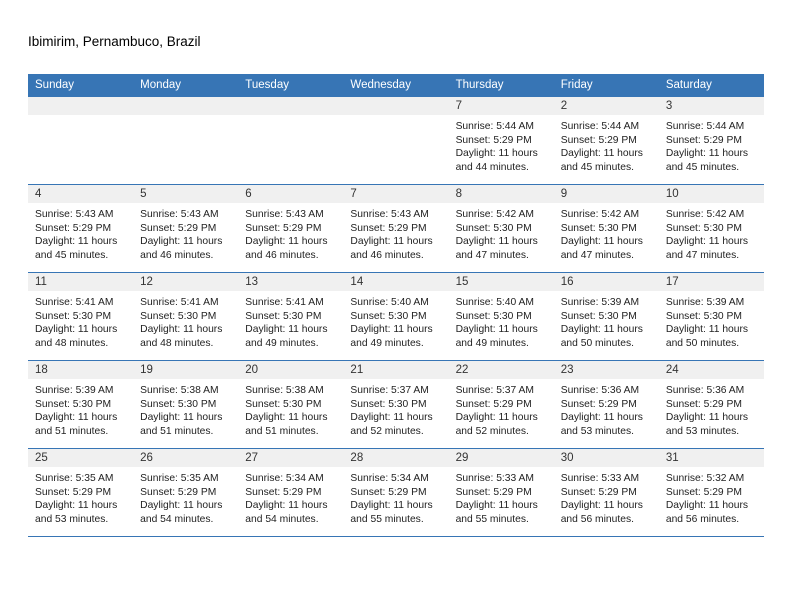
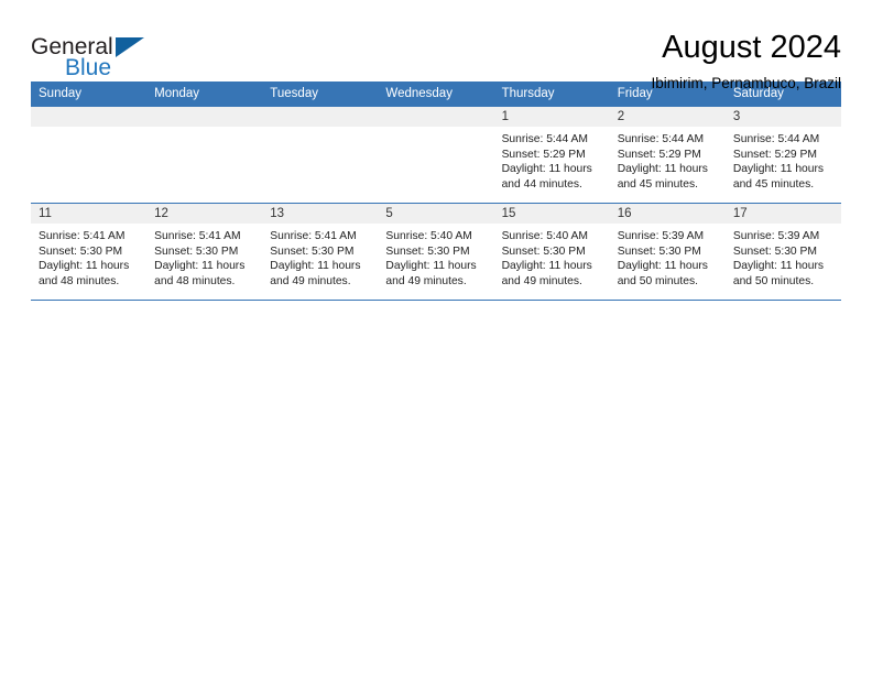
+ General
+ Blue
+ August 2024
  Ibimirim, Pernambuco, Brazil
  Sunday	Monday	Tuesday	Wednesday	Thursday	Friday	Saturday
- 				7Sunrise: 5:44 AMSunset: 5:29 PMDaylight: 11 hours and 44 minutes.	2Sunrise: 5:44 AMSunset: 5:29 PMDaylight: 11 hours and 45 minutes.	3Sunrise: 5:44 AMSunset: 5:29 PMDaylight: 11 hours and 45 minutes.
+ 				1Sunrise: 5:44 AMSunset: 5:29 PMDaylight: 11 hours and 44 minutes.	2Sunrise: 5:44 AMSunset: 5:29 PMDaylight: 11 hours and 45 minutes.	3Sunrise: 5:44 AMSunset: 5:29 PMDaylight: 11 hours and 45 minutes.
- 4Sunrise: 5:43 AMSunset: 5:29 PMDaylight: 11 hours and 45 minutes.	5Sunrise: 5:43 AMSunset: 5:29 PMDaylight: 11 hours and 46 minutes.	6Sunrise: 5:43 AMSunset: 5:29 PMDaylight: 11 hours and 46 minutes.	7Sunrise: 5:43 AMSunset: 5:29 PMDaylight: 11 hours and 46 minutes.	8Sunrise: 5:42 AMSunset: 5:30 PMDaylight: 11 hours and 47 minutes.	9Sunrise: 5:42 AMSunset: 5:30 PMDaylight: 11 hours and 47 minutes.	10Sunrise: 5:42 AMSunset: 5:30 PMDaylight: 11 hours and 47 minutes.
- 11Sunrise: 5:41 AMSunset: 5:30 PMDaylight: 11 hours and 48 minutes.	12Sunrise: 5:41 AMSunset: 5:30 PMDaylight: 11 hours and 48 minutes.	13Sunrise: 5:41 AMSunset: 5:30 PMDaylight: 11 hours and 49 minutes.	14Sunrise: 5:40 AMSunset: 5:30 PMDaylight: 11 hours and 49 minutes.	15Sunrise: 5:40 AMSunset: 5:30 PMDaylight: 11 hours and 49 minutes.	16Sunrise: 5:39 AMSunset: 5:30 PMDaylight: 11 hours and 50 minutes.	17Sunrise: 5:39 AMSunset: 5:30 PMDaylight: 11 hours and 50 minutes.
+ 11Sunrise: 5:41 AMSunset: 5:30 PMDaylight: 11 hours and 48 minutes.	12Sunrise: 5:41 AMSunset: 5:30 PMDaylight: 11 hours and 48 minutes.	13Sunrise: 5:41 AMSunset: 5:30 PMDaylight: 11 hours and 49 minutes.	5Sunrise: 5:40 AMSunset: 5:30 PMDaylight: 11 hours and 49 minutes.	15Sunrise: 5:40 AMSunset: 5:30 PMDaylight: 11 hours and 49 minutes.	16Sunrise: 5:39 AMSunset: 5:30 PMDaylight: 11 hours and 50 minutes.	17Sunrise: 5:39 AMSunset: 5:30 PMDaylight: 11 hours and 50 minutes.
- 18Sunrise: 5:39 AMSunset: 5:30 PMDaylight: 11 hours and 51 minutes.	19Sunrise: 5:38 AMSunset: 5:30 PMDaylight: 11 hours and 51 minutes.	20Sunrise: 5:38 AMSunset: 5:30 PMDaylight: 11 hours and 51 minutes.	21Sunrise: 5:37 AMSunset: 5:30 PMDaylight: 11 hours and 52 minutes.	22Sunrise: 5:37 AMSunset: 5:29 PMDaylight: 11 hours and 52 minutes.	23Sunrise: 5:36 AMSunset: 5:29 PMDaylight: 11 hours and 53 minutes.	24Sunrise: 5:36 AMSunset: 5:29 PMDaylight: 11 hours and 53 minutes.
- 25Sunrise: 5:35 AMSunset: 5:29 PMDaylight: 11 hours and 53 minutes.	26Sunrise: 5:35 AMSunset: 5:29 PMDaylight: 11 hours and 54 minutes.	27Sunrise: 5:34 AMSunset: 5:29 PMDaylight: 11 hours and 54 minutes.	28Sunrise: 5:34 AMSunset: 5:29 PMDaylight: 11 hours and 55 minutes.	29Sunrise: 5:33 AMSunset: 5:29 PMDaylight: 11 hours and 55 minutes.	30Sunrise: 5:33 AMSunset: 5:29 PMDaylight: 11 hours and 56 minutes.	31Sunrise: 5:32 AMSunset: 5:29 PMDaylight: 11 hours and 56 minutes.
